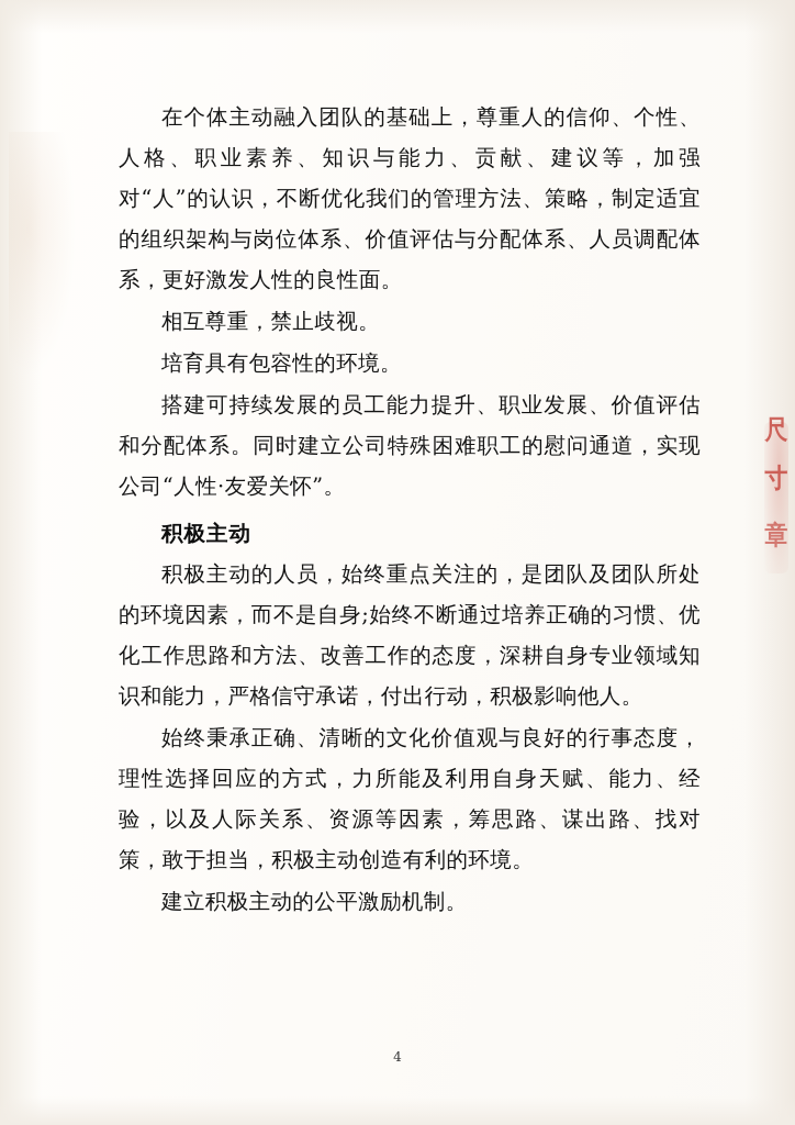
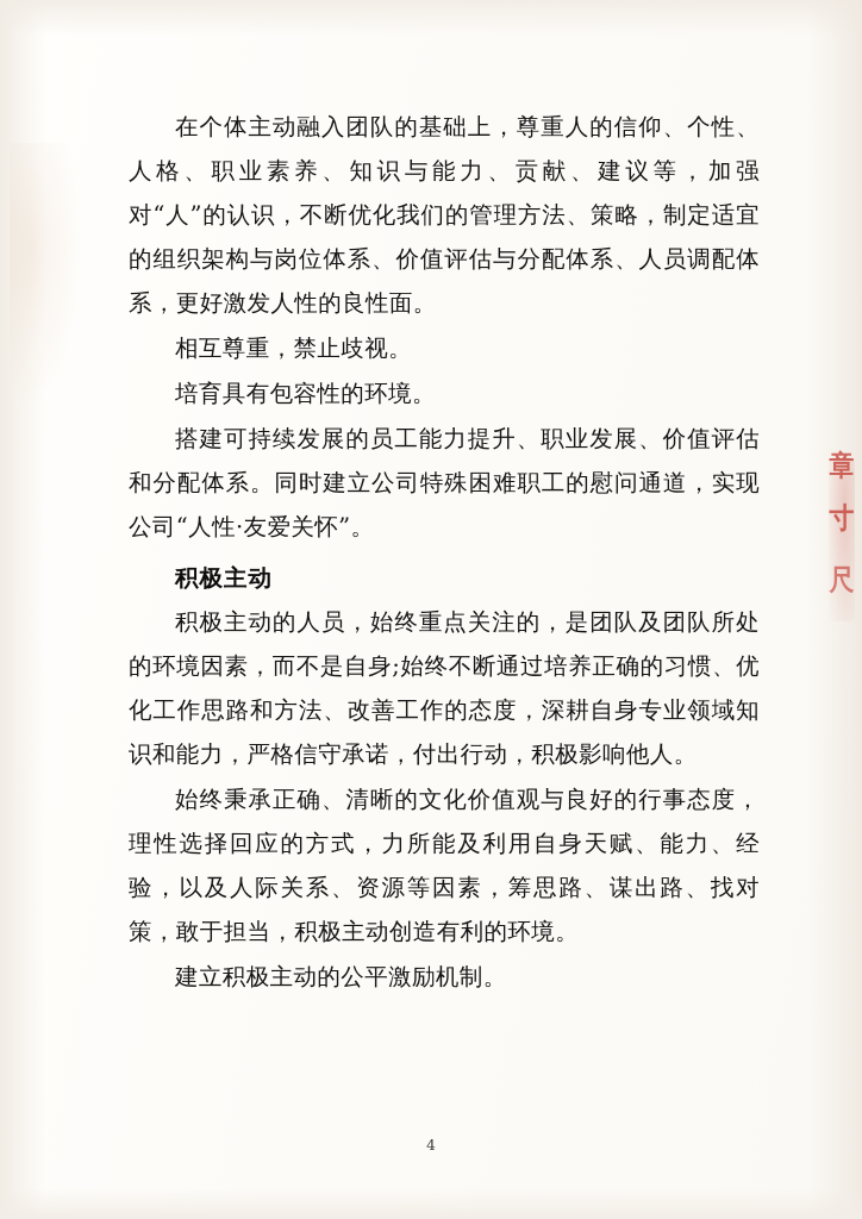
  在个体主动融入团队的基础上，尊重人的信仰、个性、人格、职业素养、知识与能力、贡献、建议等，加强对“人”的认识，不断优化我们的管理方法、策略，制定适宜的组织架构与岗位体系、价值评估与分配体系、人员调配体系，更好激发人性的良性面。
  相互尊重，禁止歧视。
  培育具有包容性的环境。
  搭建可持续发展的员工能力提升、职业发展、价值评估和分配体系。同时建立公司特殊困难职工的慰问通道，实现公司“人性·友爱关怀”。
  积极主动
  积极主动的人员，始终重点关注的，是团队及团队所处的环境因素，而不是自身;始终不断通过培养正确的习惯、优化工作思路和方法、改善工作的态度，深耕自身专业领域知识和能力，严格信守承诺，付出行动，积极影响他人。
  始终秉承正确、清晰的文化价值观与良好的行事态度，理性选择回应的方式，力所能及利用自身天赋、能力、经验，以及人际关系、资源等因素，筹思路、谋出路、找对策，敢于担当，积极主动创造有利的环境。
  建立积极主动的公平激励机制。
- 尺
+ 章
  寸
- 章
+ 尺
  4
